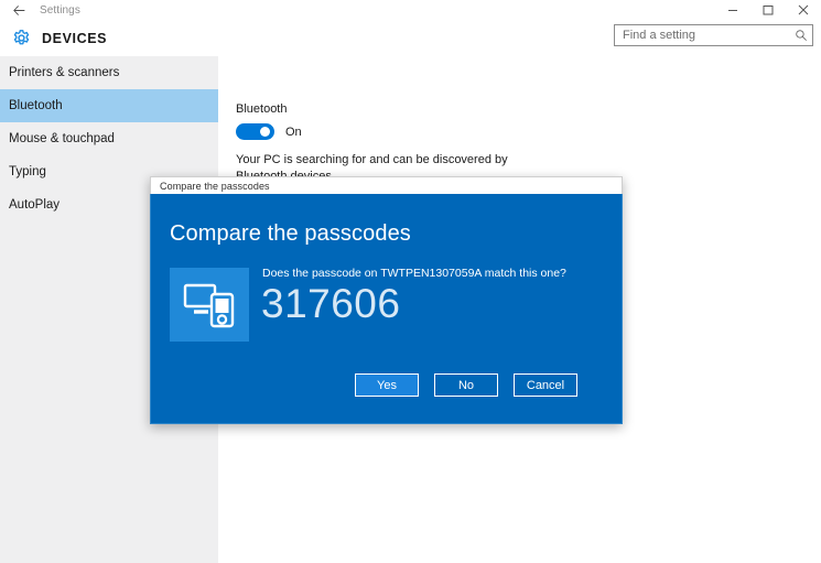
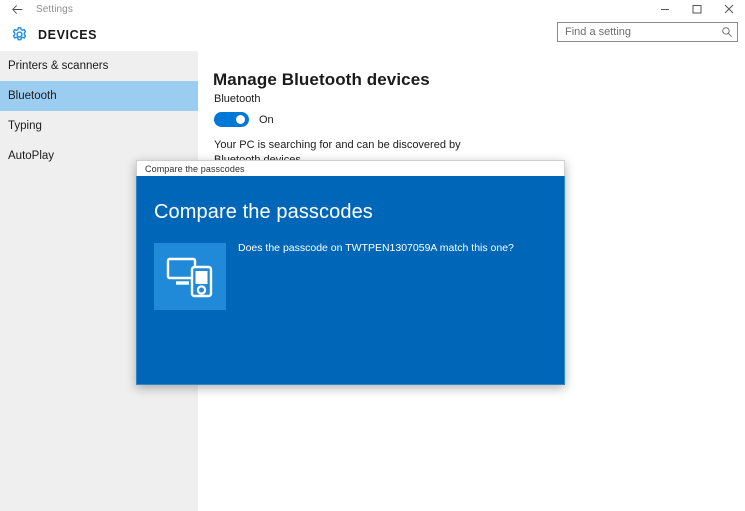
  Settings
  DEVICES
  Find a setting
  Printers & scanners
  Bluetooth
- Mouse & touchpad
  Typing
  AutoPlay
+ Manage Bluetooth devices
  Bluetooth
  On
  Your PC is searching for and can be discovered by
  Compare the passcodes
  Compare the passcodes
  Does the passcode on TWTPEN1307059A match this one?
- 317606
- Yes
- No
- Cancel
